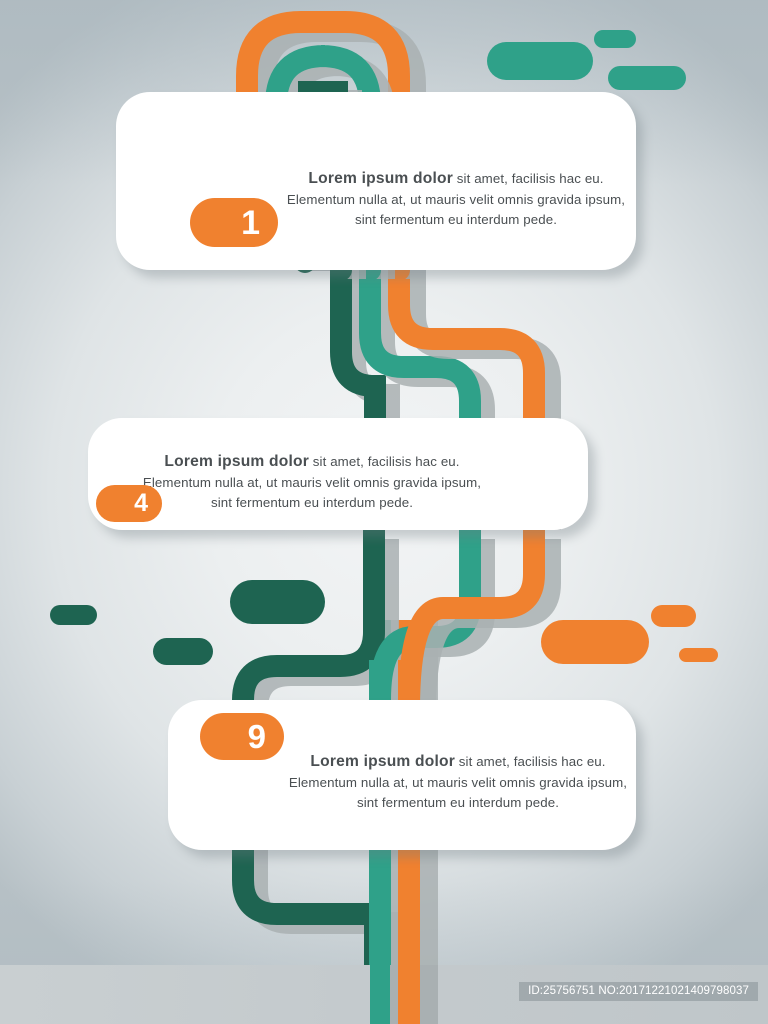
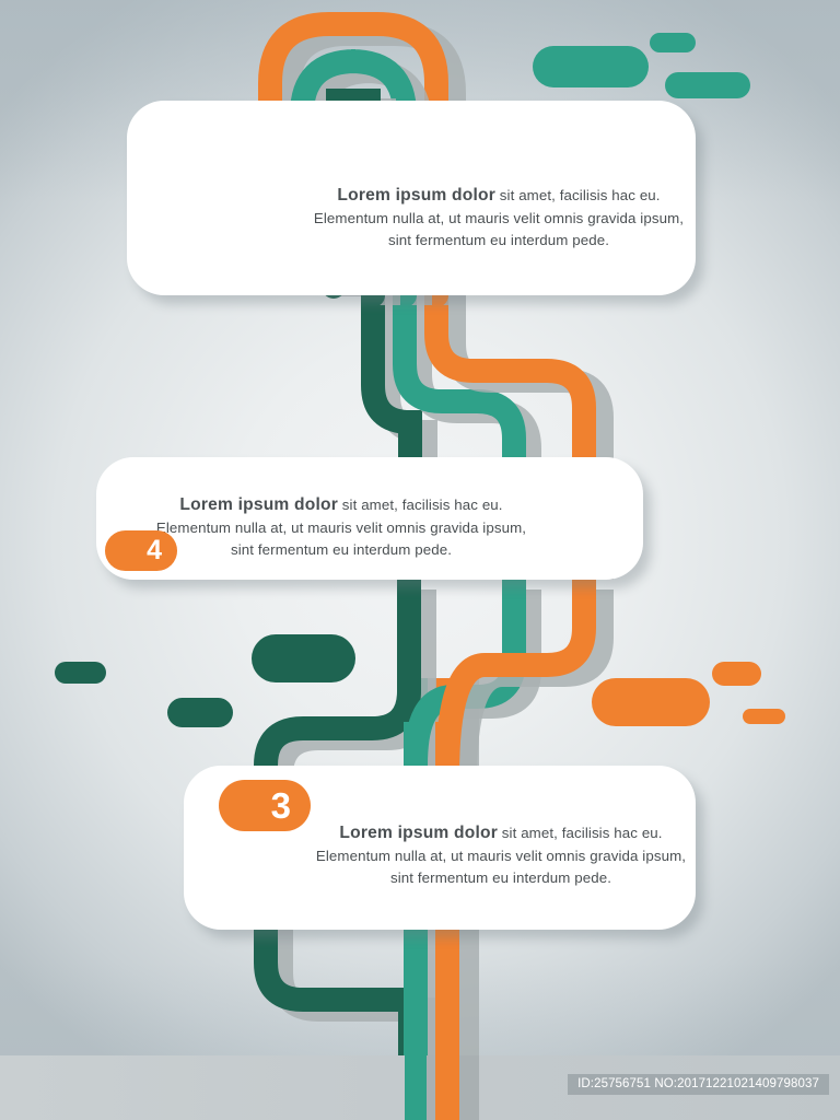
  Lorem ipsum dolor sit amet, facilisis hac eu. Elementum nulla at, ut mauris velit omnis gravida ipsum, sint fermentum eu interdum pede.
- 1
  Lorem ipsum dolor sit amet, facilisis hac eu. Elementum nulla at, ut mauris velit omnis gravida ipsum, sint fermentum eu interdum pede.
  4
  Lorem ipsum dolor sit amet, facilisis hac eu. Elementum nulla at, ut mauris velit omnis gravida ipsum, sint fermentum eu interdum pede.
- 9
+ 3
  ID:25756751 NO:20171221021409798037
